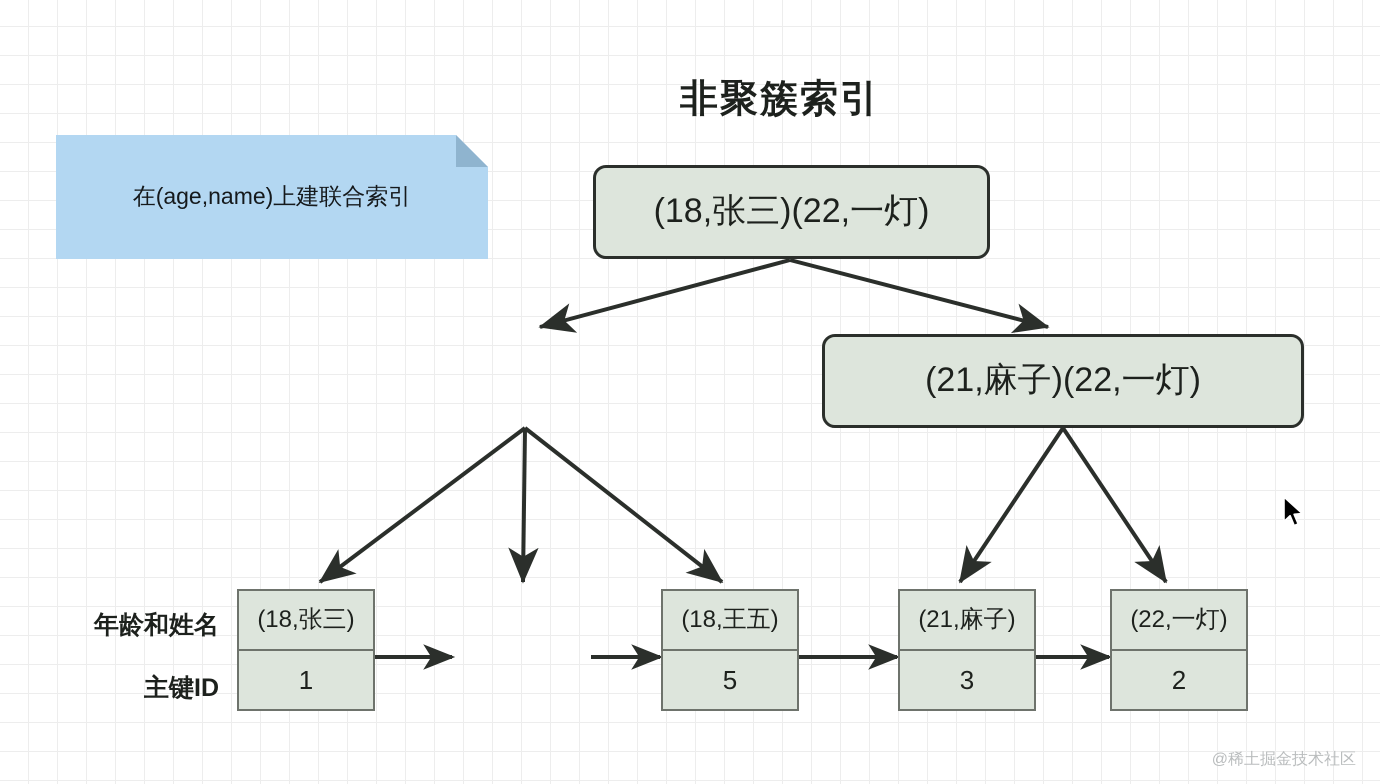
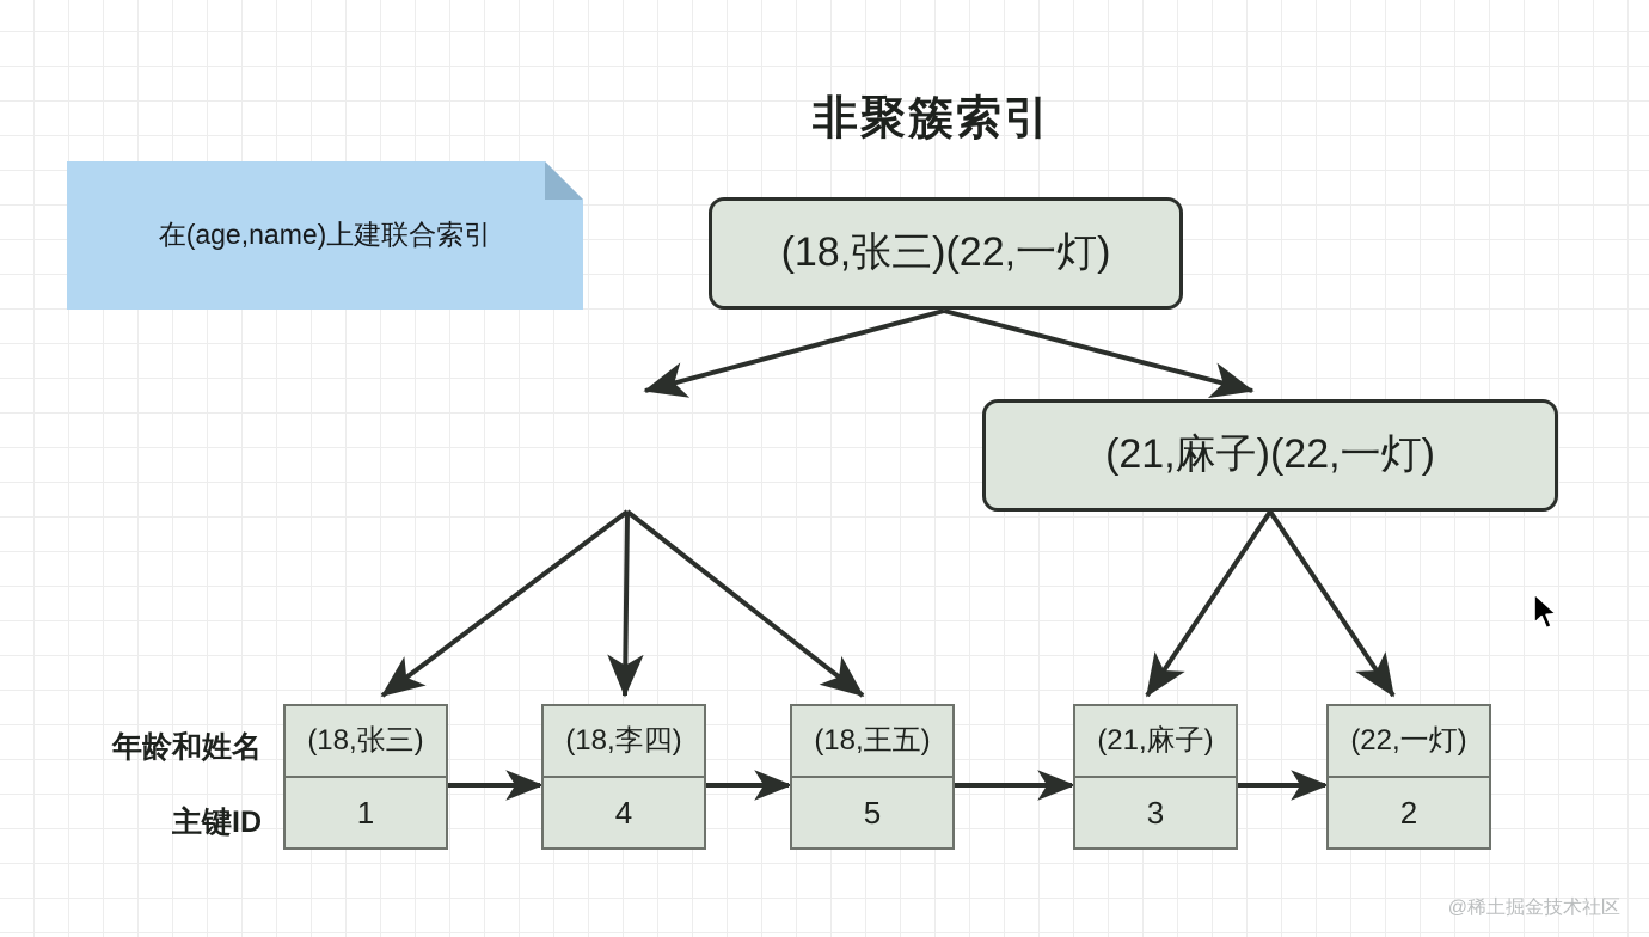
  非聚簇索引
  在(age,name)上建联合索引
  (18,张三)(22,一灯)
  (21,麻子)(22,一灯)
  (18,张三)
  1
+ (18,李四)
+ 4
  (18,王五)
  5
  (21,麻子)
  3
  (22,一灯)
  2
  年龄和姓名
  主键ID
  @稀土掘金技术社区
